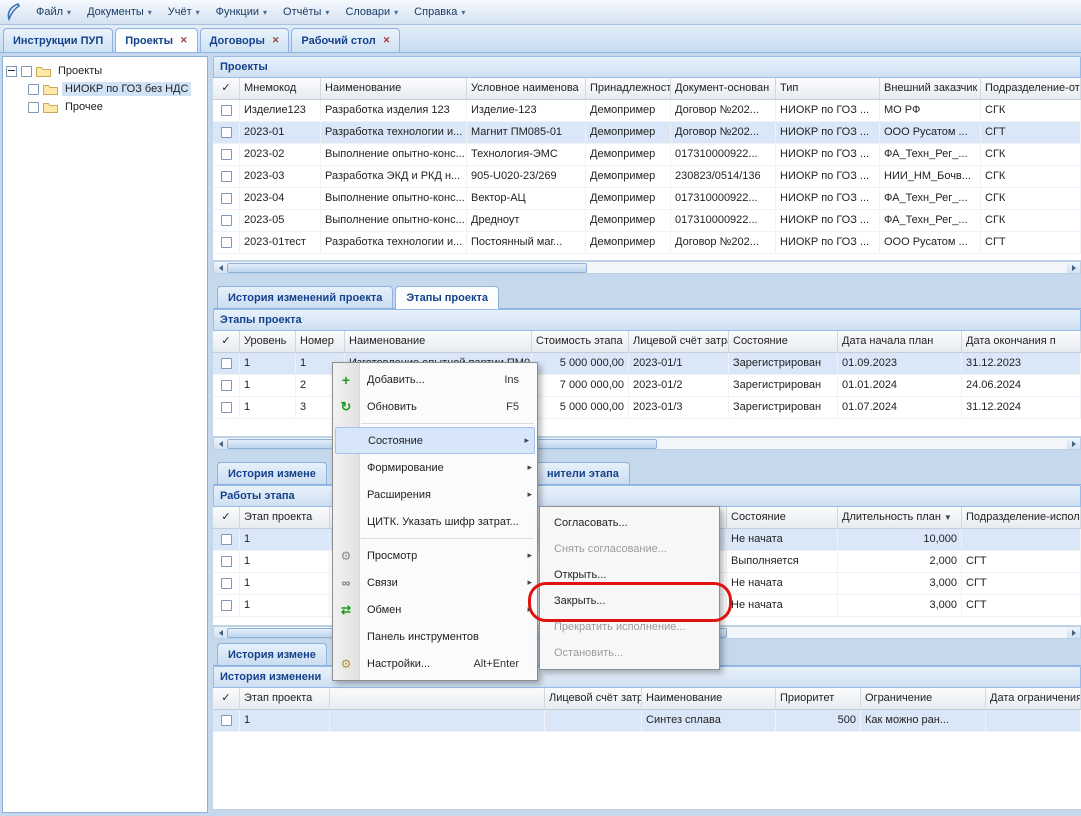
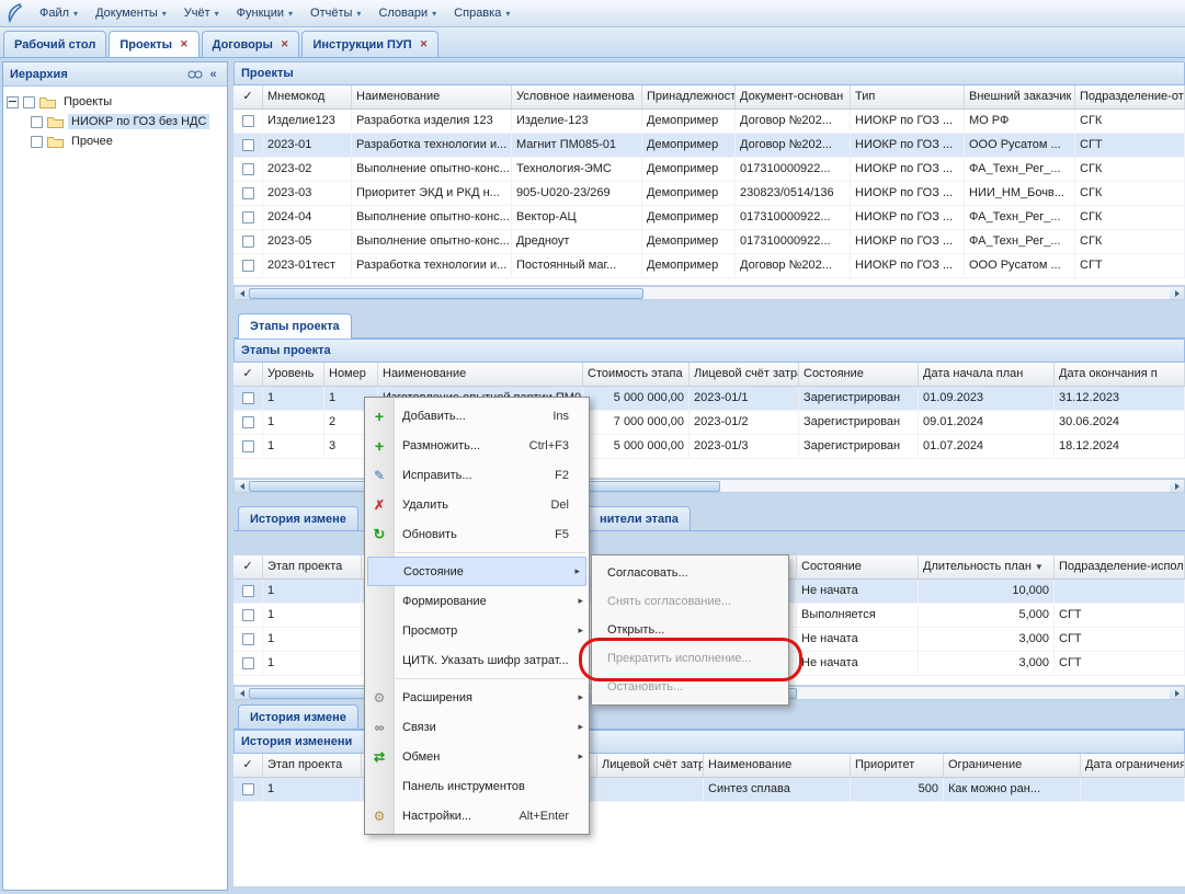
  Файл
  ▾
  Документы
  ▾
  Учёт
  ▾
  Функции
  ▾
  Отчёты
  ▾
  Словари
  ▾
  Справка
  ▾
- Инструкции ПУП
+ Рабочий стол
  Проекты
  ✕
  Договоры
  ✕
- Рабочий стол
+ Инструкции ПУП
  ✕
+ Иерархия
+ «
  Проекты
  НИОКР по ГОЗ без НДС
  Прочее
  Проекты
  ✓
  Мнемокод
  Наименование
  Условное наименова
  Принадлежност
  Документ-основан
  Тип
  Внешний заказчик
  Подразделение-от
  Изделие123
  Разработка изделия 123
  Изделие-123
  Демопример
  Договор №202...
  НИОКР по ГОЗ ...
  МО РФ
  СГК
  2023-01
  Разработка технологии и...
  Магнит ПМ085-01
  Демопример
  Договор №202...
  НИОКР по ГОЗ ...
  ООО Русатом ...
  СГТ
  2023-02
  Выполнение опытно-конс...
  Технология-ЭМС
  Демопример
  017310000922...
  НИОКР по ГОЗ ...
  ФА_Техн_Рег_...
  СГК
  2023-03
- Разработка ЭКД и РКД н...
+ Приоритет ЭКД и РКД н...
  905-U020-23/269
  Демопример
  230823/0514/136
  НИОКР по ГОЗ ...
  НИИ_НМ_Бочв...
  СГК
- 2023-04
+ 2024-04
  Выполнение опытно-конс...
  Вектор-АЦ
  Демопример
  017310000922...
  НИОКР по ГОЗ ...
  ФА_Техн_Рег_...
  СГК
  2023-05
  Выполнение опытно-конс...
  Дредноут
  Демопример
  017310000922...
  НИОКР по ГОЗ ...
  ФА_Техн_Рег_...
  СГК
  2023-01тест
  Разработка технологии и...
  Постоянный маг...
  Демопример
  Договор №202...
  НИОКР по ГОЗ ...
  ООО Русатом ...
  СГТ
- История изменений проекта
  Этапы проекта
  Этапы проекта
  ✓
  Уровень
  Номер
  Наименование
  Стоимость этапа
  Лицевой счёт затр
  Состояние
  Дата начала план
  Дата окончания п
  1
  1
  5 000 000,00
  2023-01/1
  Зарегистрирован
  01.09.2023
  31.12.2023
  1
  2
  7 000 000,00
  2023-01/2
  Зарегистрирован
- 01.01.2024
+ 09.01.2024
- 24.06.2024
+ 30.06.2024
  1
  3
  5 000 000,00
  2023-01/3
  Зарегистрирован
  01.07.2024
- 31.12.2024
+ 18.12.2024
  История измене
  нители этапа
- Работы этапа
  ✓
  Этап проекта
  Состояние
  Длительность план ▼
  Подразделение-испол
  1
  Не начата
  10,000
  1
  Выполняется
- 2,000
+ 5,000
  СГТ
  1
  Не начата
  3,000
  СГТ
  1
  Не начата
  3,000
  СГТ
  История измене
  История изменени
  ✓
  Этап проекта
  Лицевой счёт затр
  Наименование
  Приоритет
  Ограничение
  Дата ограничения
  1
  Синтез сплава
  500
  Как можно ран...
  Добавить...
  Ins
+ Размножить...
+ Ctrl+F3
+ Исправить...
+ F2
+ Удалить
+ Del
  Обновить
  F5
  Состояние
  ▸
  Формирование
  ▸
- Расширения
+ Просмотр
  ▸
  ЦИТК. Указать шифр затрат...
- Просмотр
+ Расширения
  ▸
  Связи
  ▸
  Обмен
  ▸
  Панель инструментов
  Настройки...
  Alt+Enter
  Согласовать...
  Снять согласование...
  Открыть...
- Закрыть...
  Прекратить исполнение...
  Остановить...
